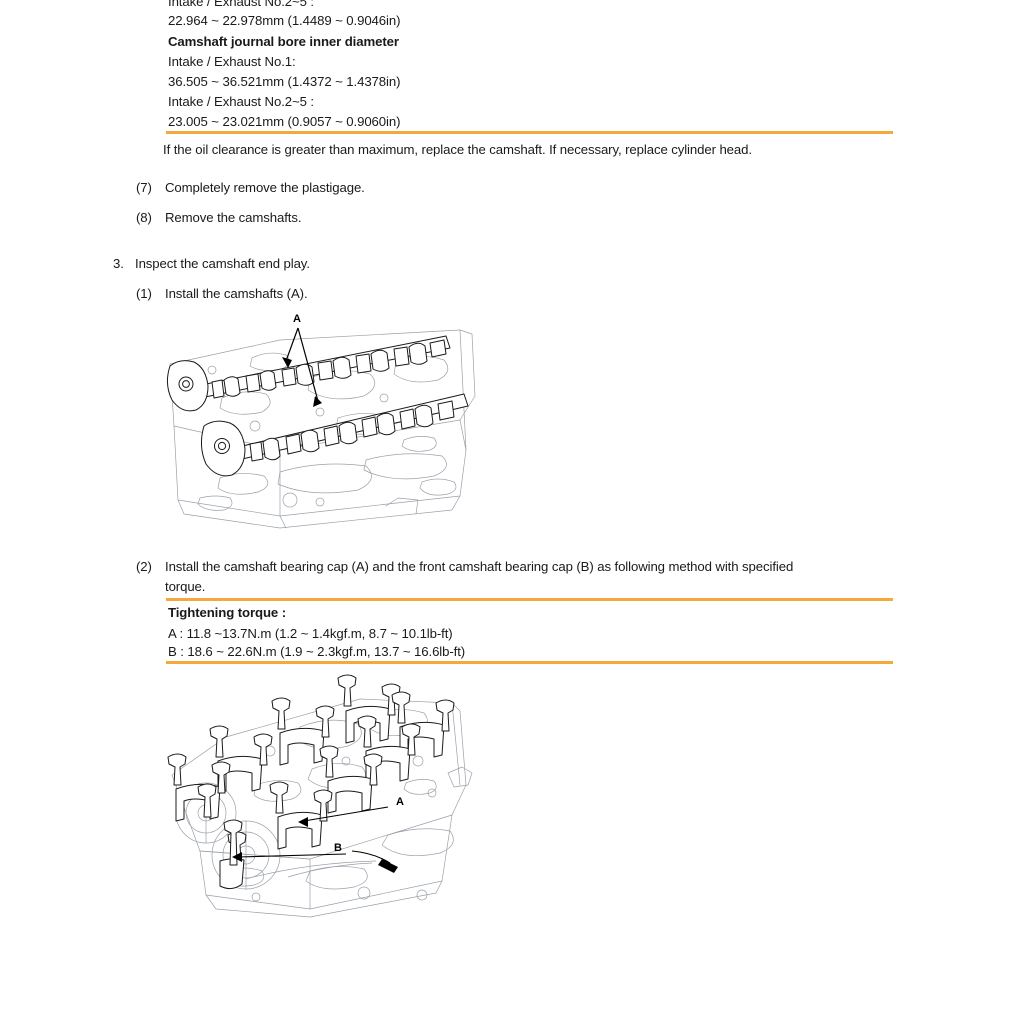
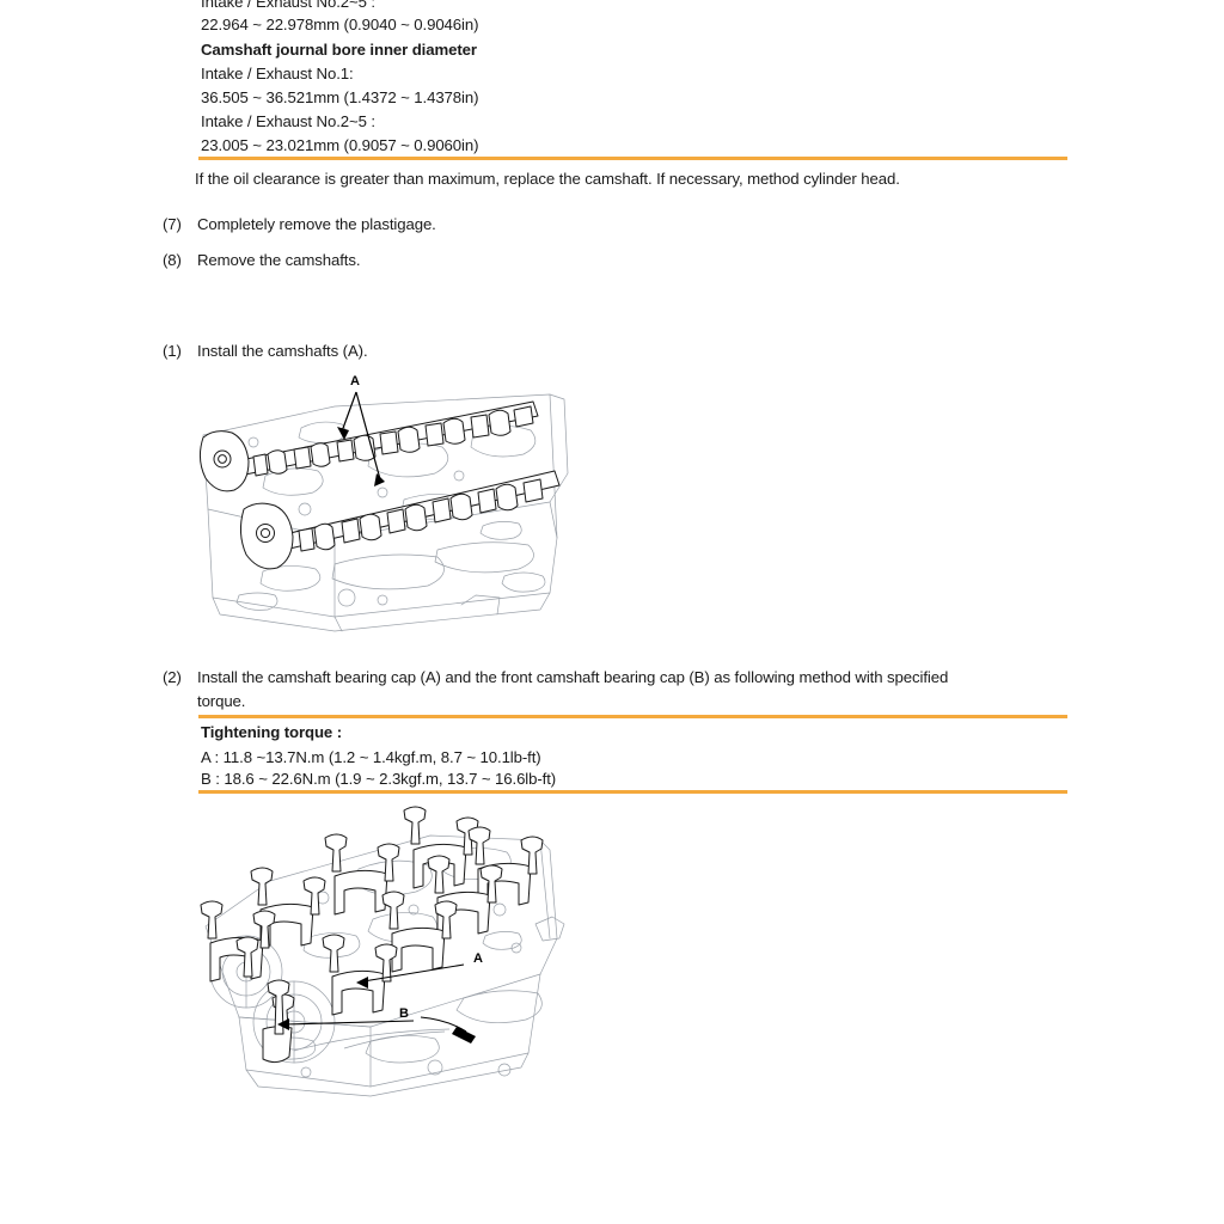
  Intake / Exhaust No.2~5 :
- 22.964 ~ 22.978mm (1.4489 ~ 0.9046in)
+ 22.964 ~ 22.978mm (0.9040 ~ 0.9046in)
  Camshaft journal bore inner diameter
  Intake / Exhaust No.1:
  36.505 ~ 36.521mm (1.4372 ~ 1.4378in)
  Intake / Exhaust No.2~5 :
  23.005 ~ 23.021mm (0.9057 ~ 0.9060in)
- If the oil clearance is greater than maximum, replace the camshaft. If necessary, replace cylinder head.
+ If the oil clearance is greater than maximum, replace the camshaft. If necessary, method cylinder head.
  (7)
  Completely remove the plastigage.
  (8)
  Remove the camshafts.
- 3.
- Inspect the camshaft end play.
  (1)
  Install the camshafts (A).
  A
  (2)
  Install the camshaft bearing cap (A) and the front camshaft bearing cap (B) as following method with specified
  torque.
  Tightening torque :
  A : 11.8 ~13.7N.m (1.2 ~ 1.4kgf.m, 8.7 ~ 10.1lb-ft)
  B : 18.6 ~ 22.6N.m (1.9 ~ 2.3kgf.m, 13.7 ~ 16.6lb-ft)
  A
  B
